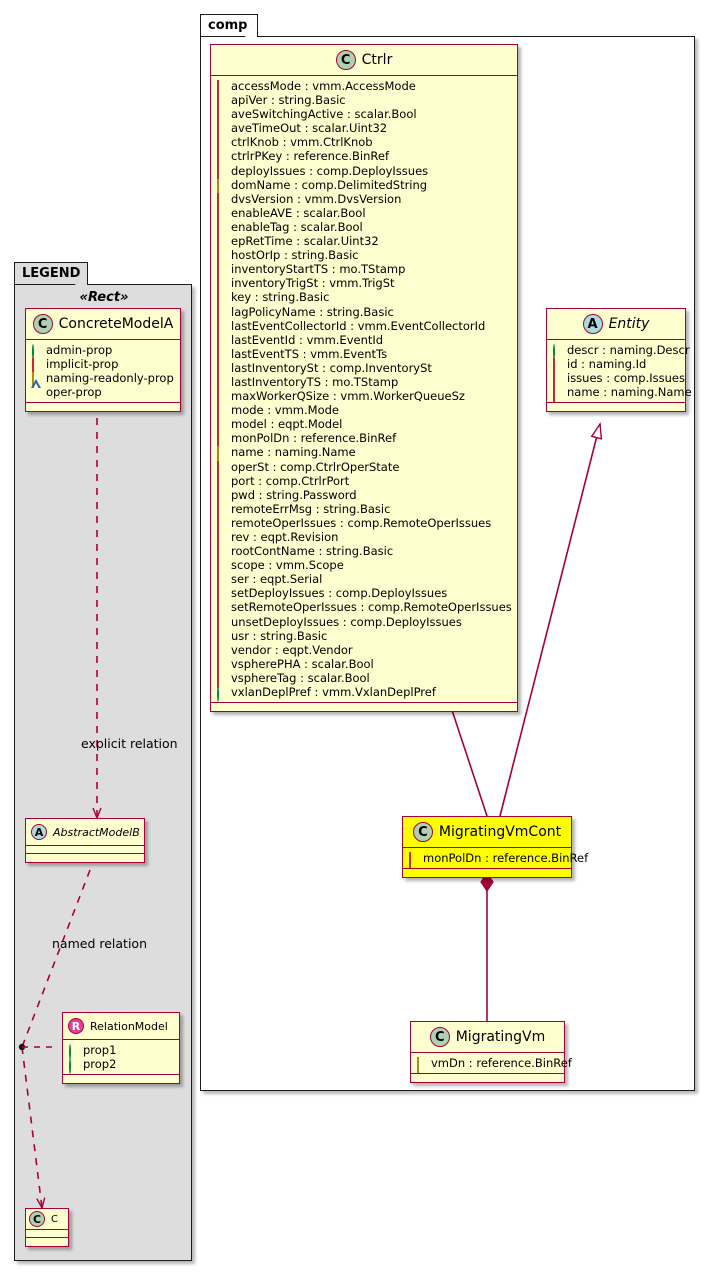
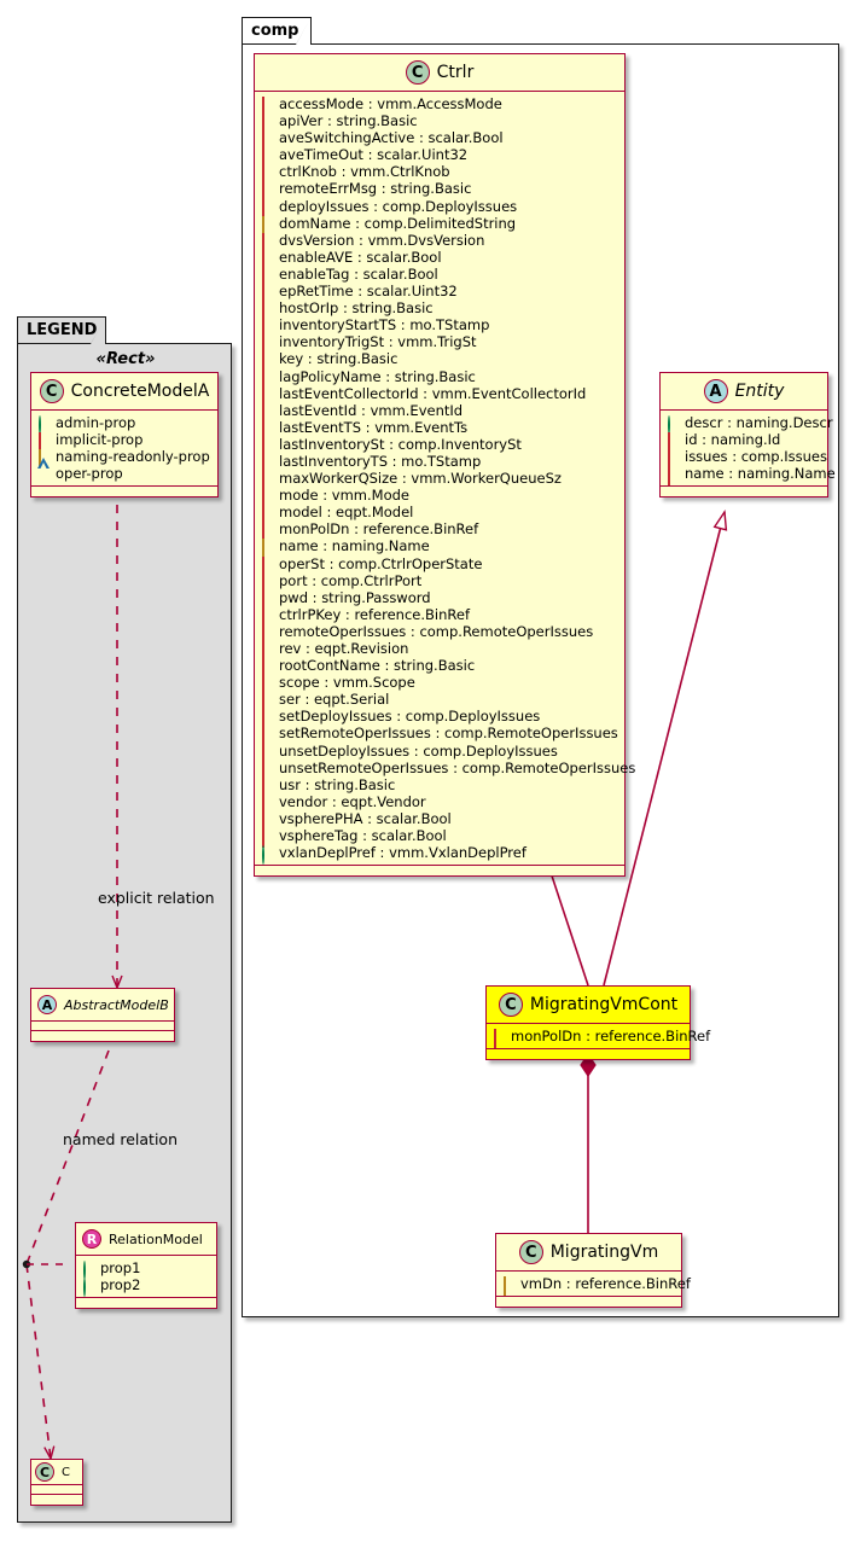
  comp
  LEGEND
  «Rect»
  explicit relation
  named relation
  C
  Ctrlr
  accessMode : vmm.AccessMode
  apiVer : string.Basic
  aveSwitchingActive : scalar.Bool
  aveTimeOut : scalar.Uint32
  ctrlKnob : vmm.CtrlKnob
- ctrlrPKey : reference.BinRef
+ remoteErrMsg : string.Basic
  deployIssues : comp.DeployIssues
  domName : comp.DelimitedString
  dvsVersion : vmm.DvsVersion
  enableAVE : scalar.Bool
  enableTag : scalar.Bool
  epRetTime : scalar.Uint32
  hostOrIp : string.Basic
  inventoryStartTS : mo.TStamp
  inventoryTrigSt : vmm.TrigSt
  key : string.Basic
  lagPolicyName : string.Basic
  lastEventCollectorId : vmm.EventCollectorId
  lastEventId : vmm.EventId
  lastEventTS : vmm.EventTs
  lastInventorySt : comp.InventorySt
  lastInventoryTS : mo.TStamp
  maxWorkerQSize : vmm.WorkerQueueSz
  mode : vmm.Mode
  model : eqpt.Model
  monPolDn : reference.BinRef
  name : naming.Name
  operSt : comp.CtrlrOperState
  port : comp.CtrlrPort
  pwd : string.Password
- remoteErrMsg : string.Basic
+ ctrlrPKey : reference.BinRef
  remoteOperIssues : comp.RemoteOperIssues
  rev : eqpt.Revision
  rootContName : string.Basic
  scope : vmm.Scope
  ser : eqpt.Serial
  setDeployIssues : comp.DeployIssues
  setRemoteOperIssues : comp.RemoteOperIssues
  unsetDeployIssues : comp.DeployIssues
+ unsetRemoteOperIssues : comp.RemoteOperIssues
  usr : string.Basic
  vendor : eqpt.Vendor
  vspherePHA : scalar.Bool
  vsphereTag : scalar.Bool
  vxlanDeplPref : vmm.VxlanDeplPref
  A
  Entity
  descr : naming.Descr
  id : naming.Id
  issues : comp.Issues
  name : naming.Name
  C
  MigratingVmCont
  monPolDn : reference.BinRef
  C
  MigratingVm
  vmDn : reference.BinRef
  C
  ConcreteModelA
  admin-prop
  implicit-prop
  naming-readonly-prop
  oper-prop
  A
  AbstractModelB
  R
  RelationModel
  prop1
  prop2
  C
  C
